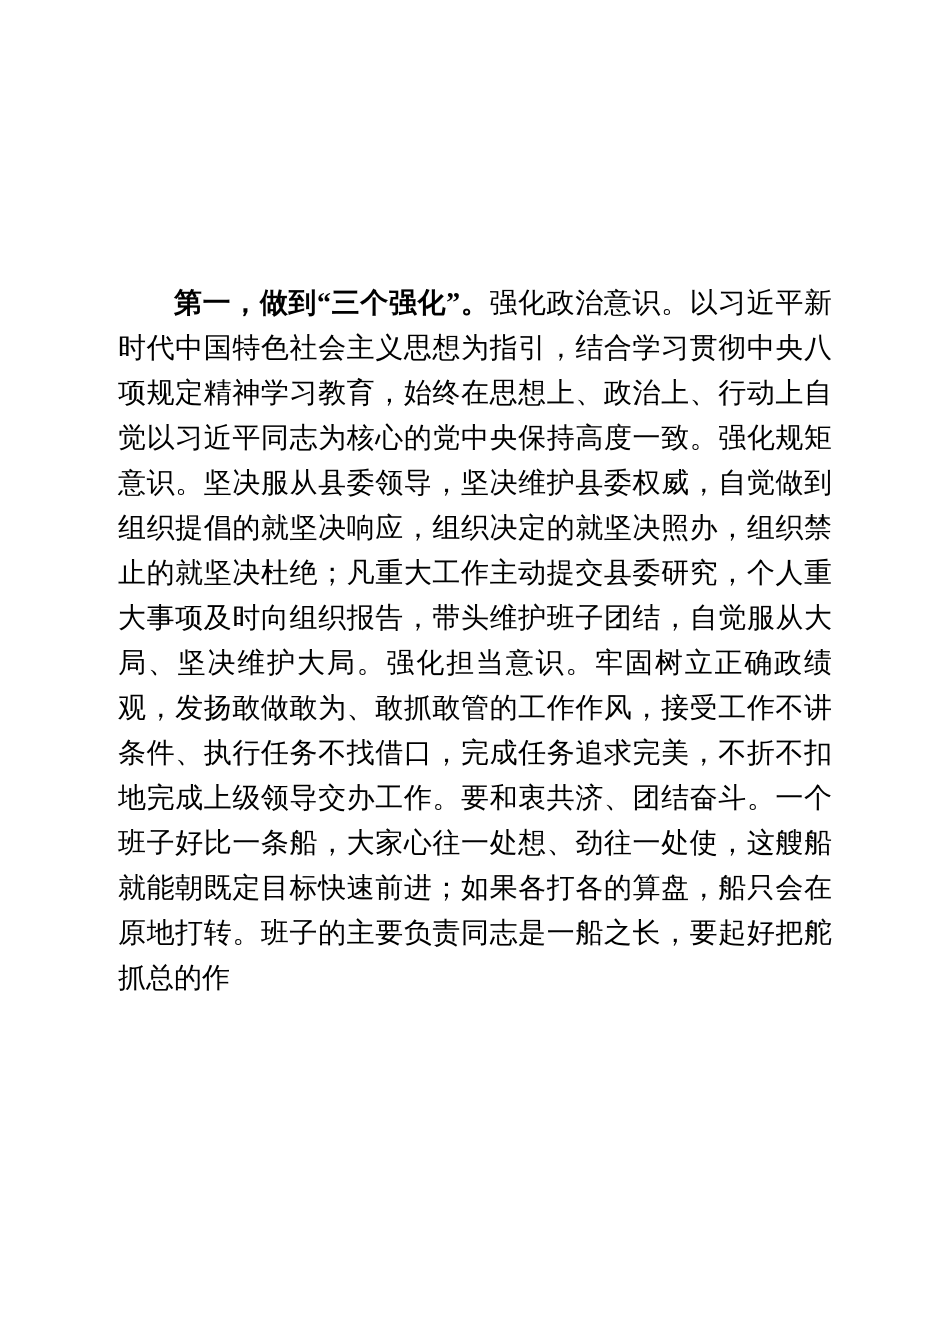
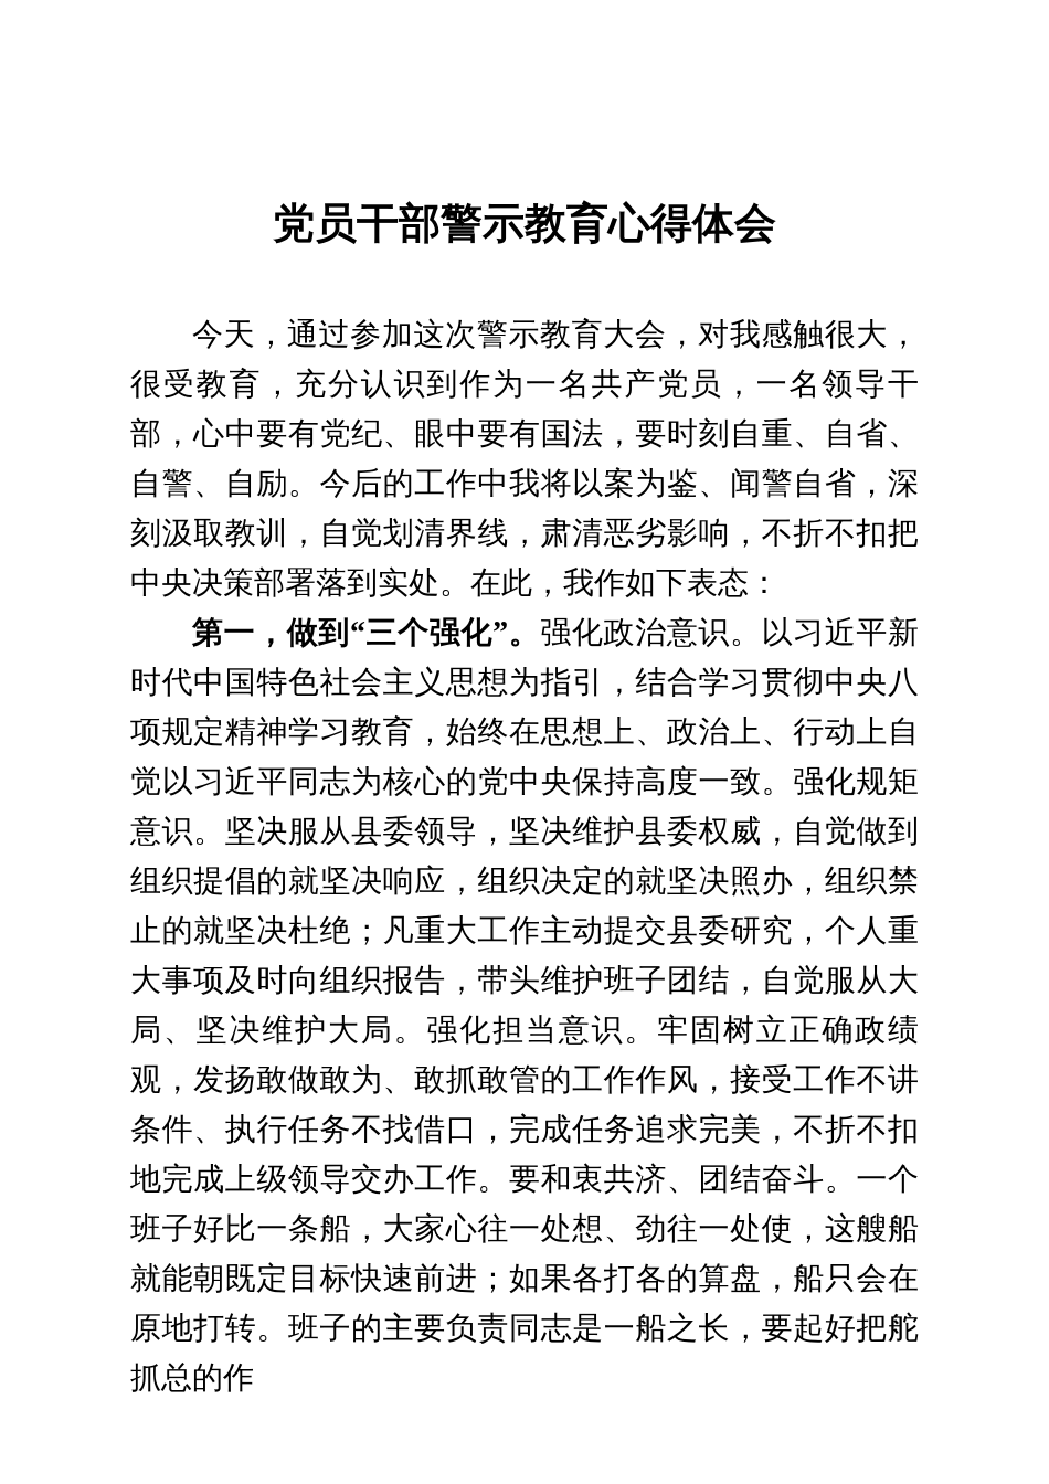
+ 党员干部警示教育心得体会
+ 今天，通过参加这次警示教育大会，对我感触很大，很受教育，充分认识到作为一名共产党员，一名领导干部，心中要有党纪、眼中要有国法，要时刻自重、自省、自警、自励。今后的工作中我将以案为鉴、闻警自省，深刻汲取教训，自觉划清界线，肃清恶劣影响，不折不扣把中央决策部署落到实处。在此，我作如下表态：
  第一，做到“三个强化”。强化政治意识。以习近平新时代中国特色社会主义思想为指引，结合学习贯彻中央八项规定精神学习教育，始终在思想上、政治上、行动上自觉以习近平同志为核心的党中央保持高度一致。强化规矩意识。坚决服从县委领导，坚决维护县委权威，自觉做到组织提倡的就坚决响应，组织决定的就坚决照办，组织禁止的就坚决杜绝；凡重大工作主动提交县委研究，个人重大事项及时向组织报告，带头维护班子团结，自觉服从大局、坚决维护大局。强化担当意识。牢固树立正确政绩观，发扬敢做敢为、敢抓敢管的工作作风，接受工作不讲条件、执行任务不找借口，完成任务追求完美，不折不扣地完成上级领导交办工作。要和衷共济、团结奋斗。一个班子好比一条船，大家心往一处想、劲往一处使，这艘船就能朝既定目标快速前进；如果各打各的算盘，船只会在原地打转。班子的主要负责同志是一船之长，要起好把舵抓总的作
